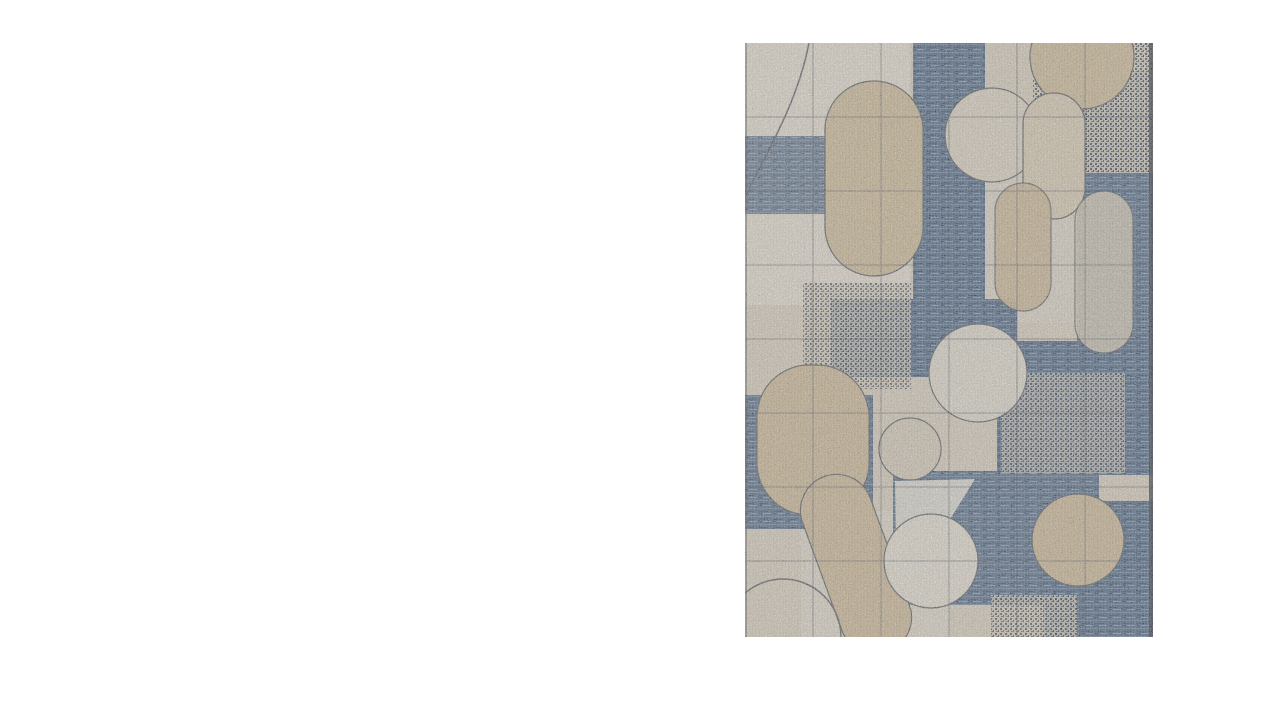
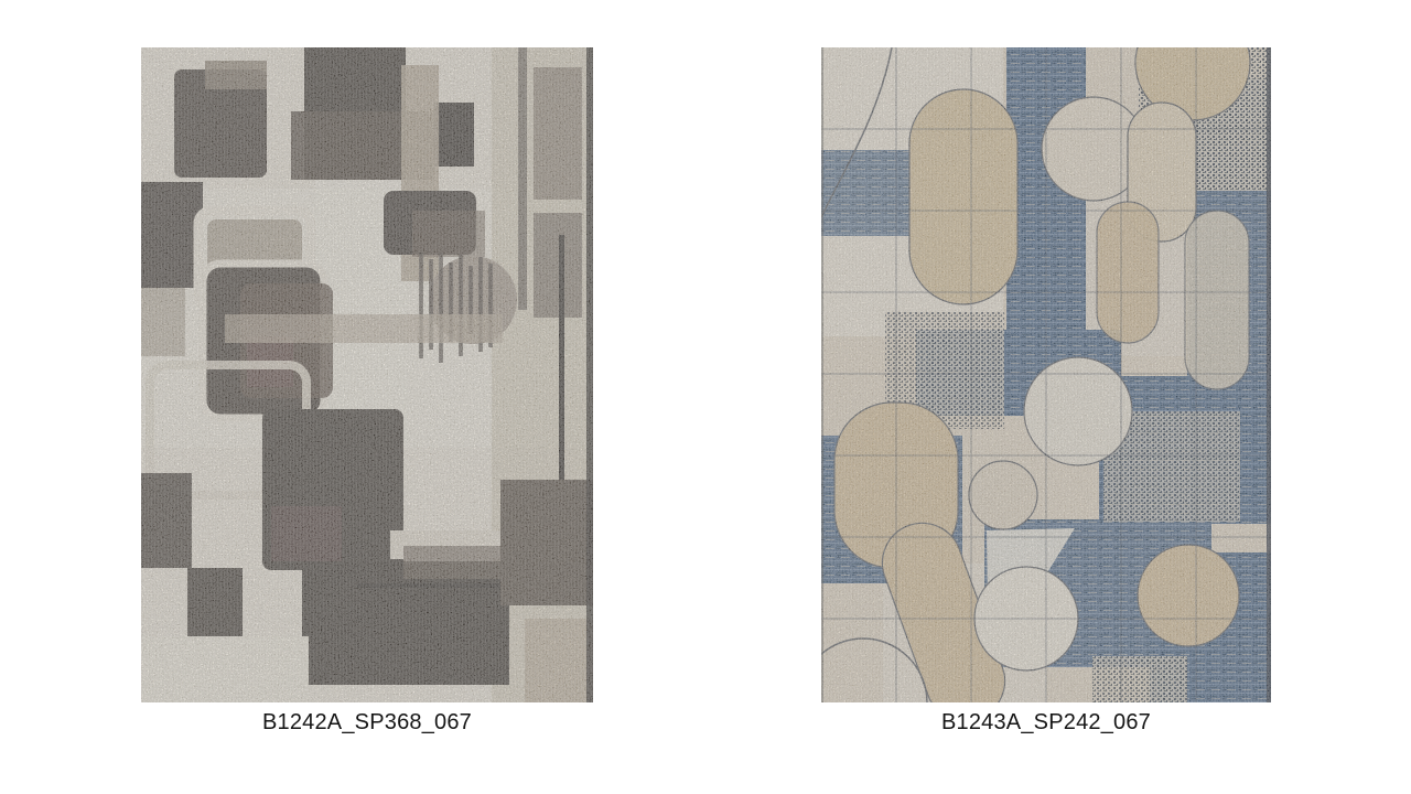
+ B1242A_SP368_067
+ B1243A_SP242_067
